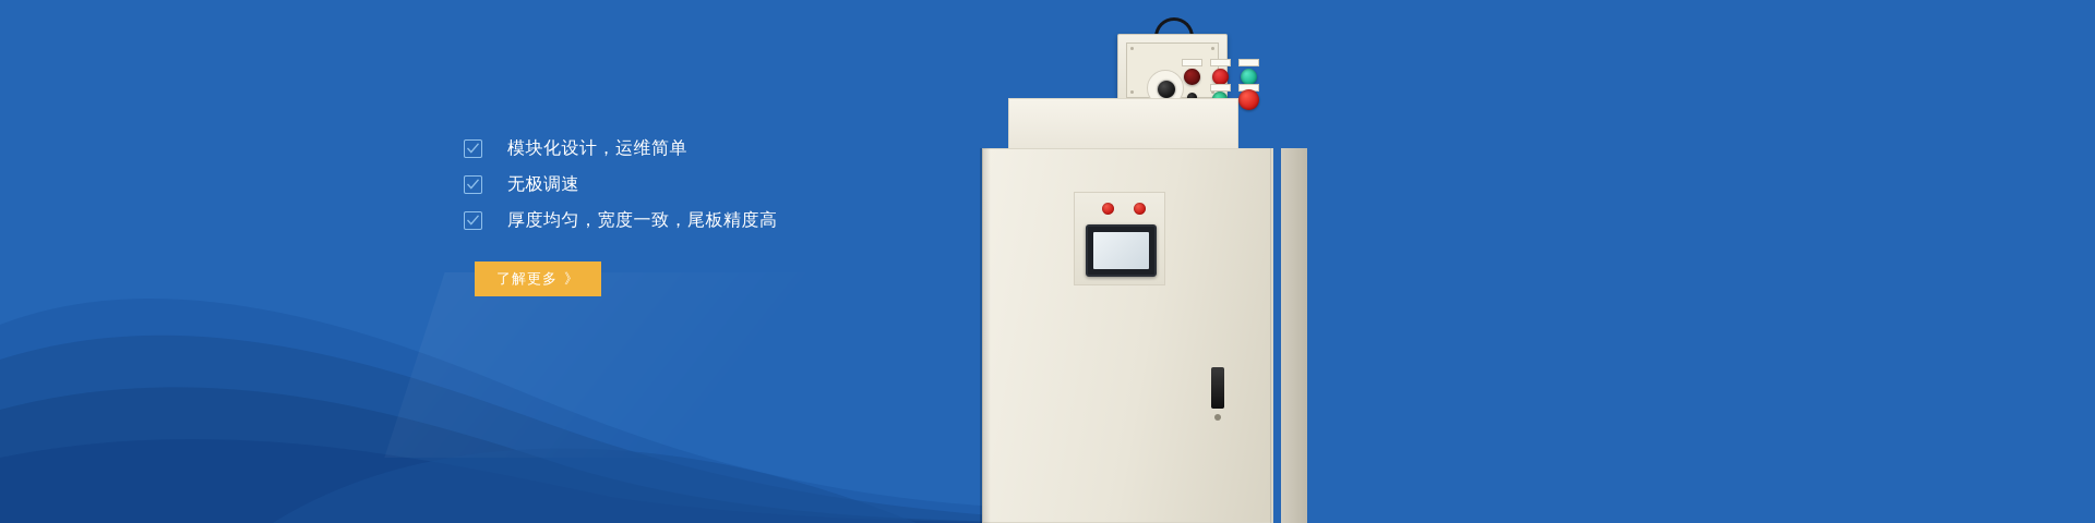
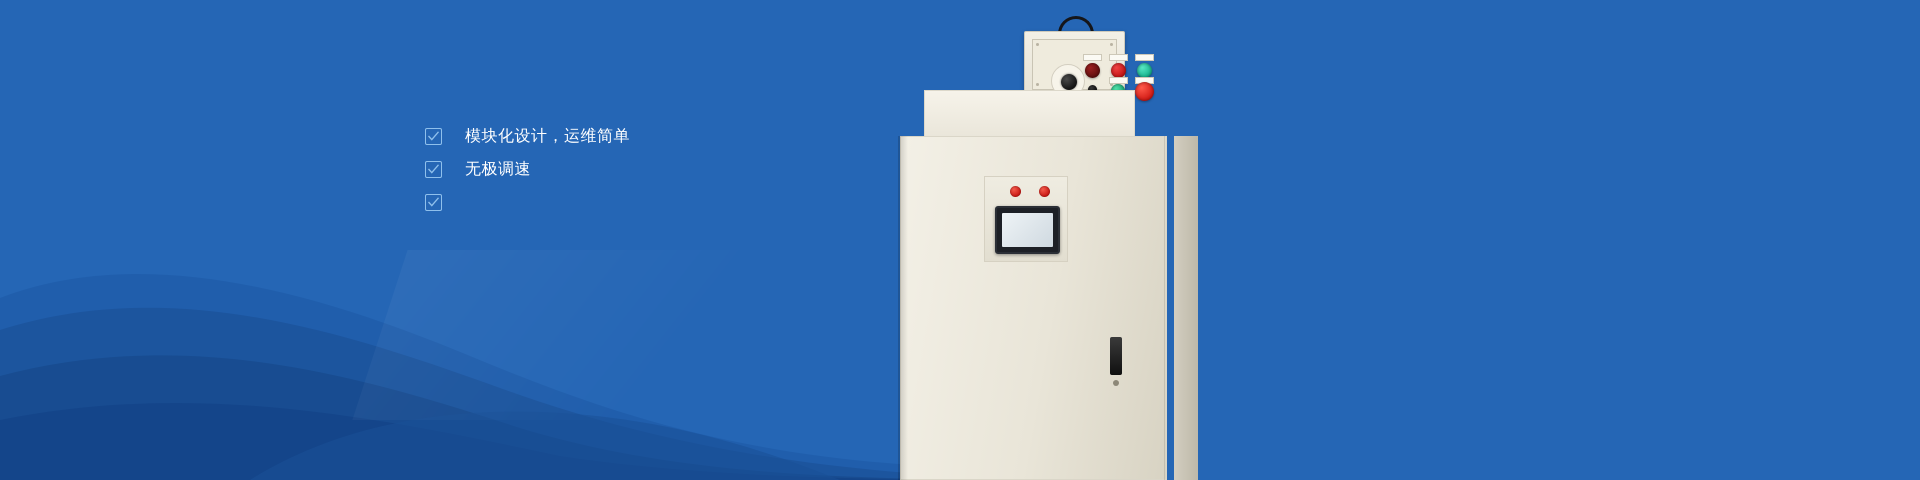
  模块化设计，运维简单
  无极调速
- 厚度均匀，宽度一致，尾板精度高
- 了解更多
- 》
